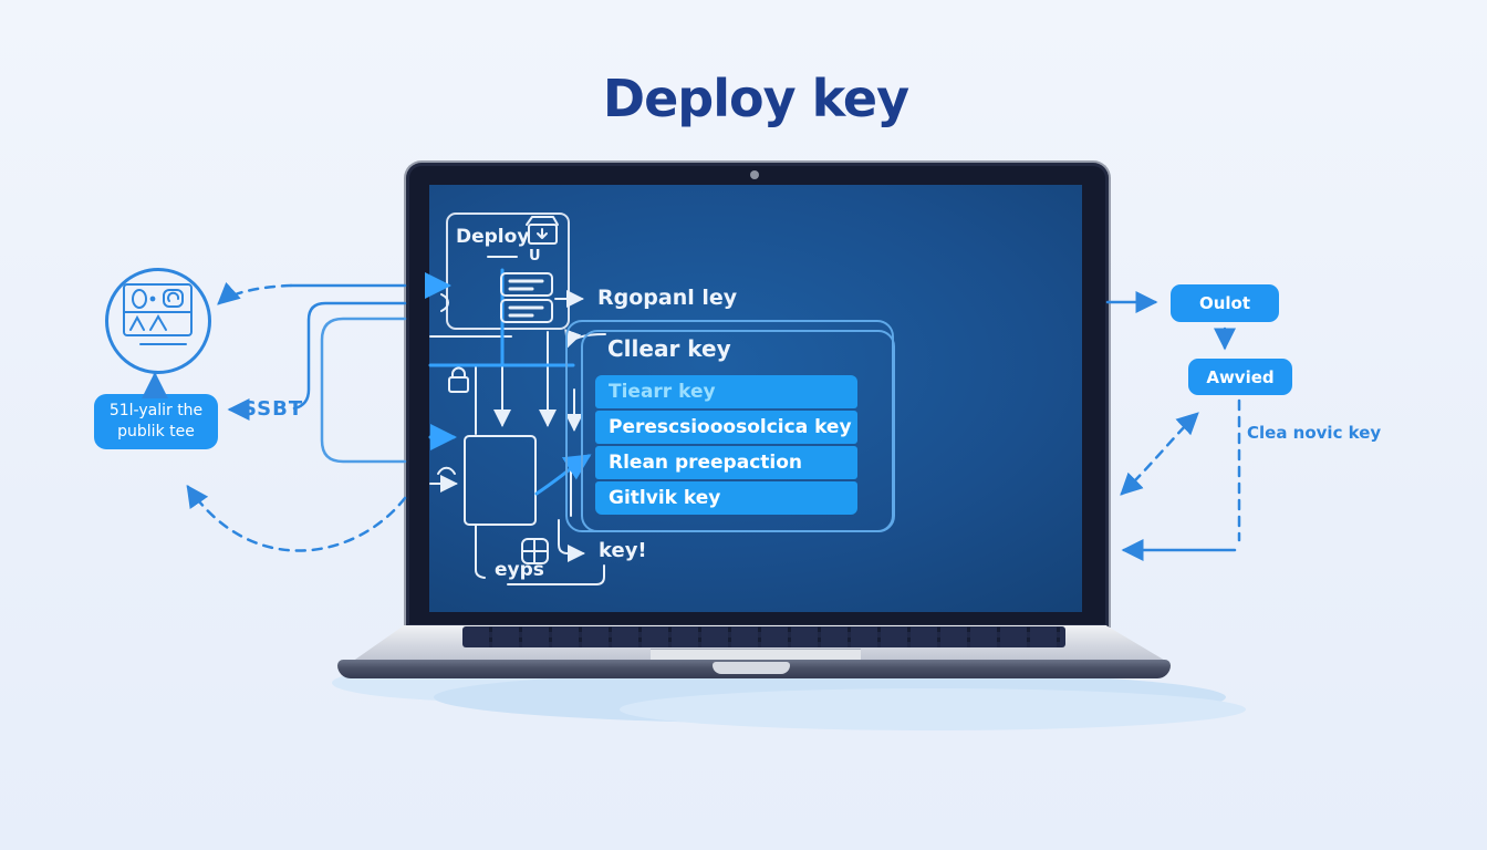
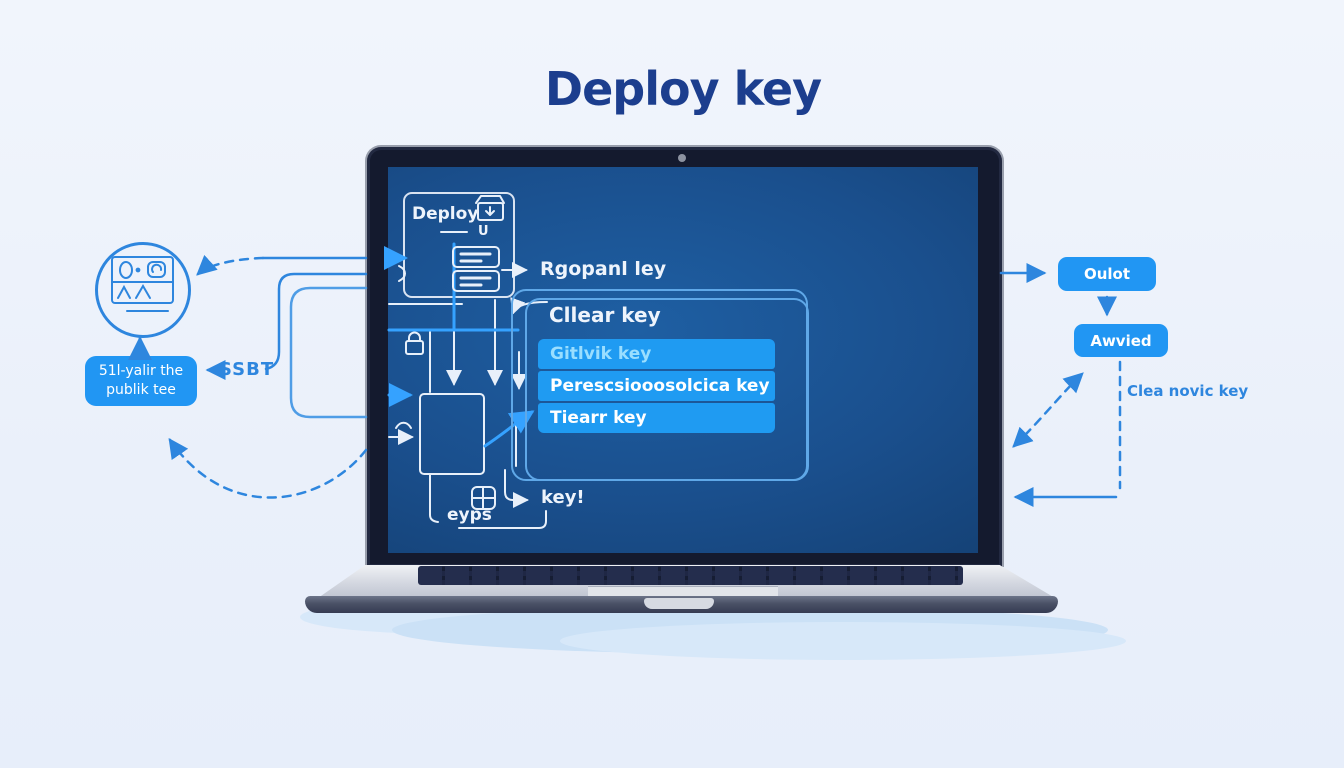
  Deploy key
  51l-yalir the
  publik tee
  SSB
  Oulot
  Awvied
  Clea novic key
  Deploy
  U
  Rgopanl ley
  Cllear key
- Tiearr key
+ Gitlvik key
  Perescsiooosolcica key
- Rlean preepaction
- Gitlvik key
+ Tiearr key
  eyps
  key!
